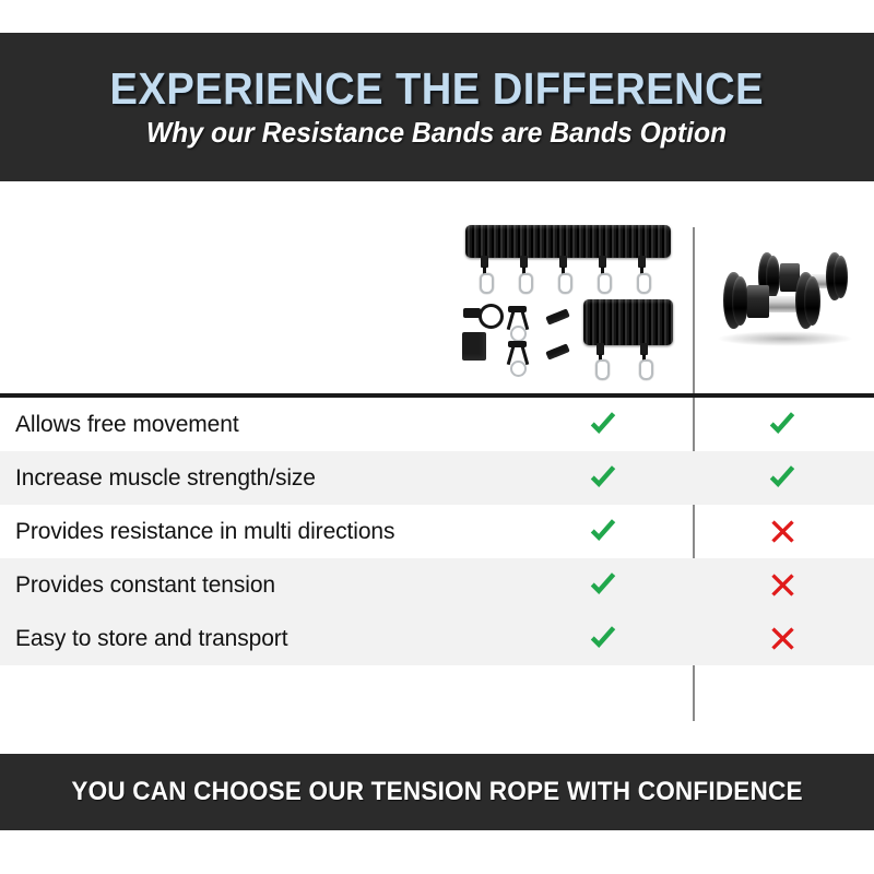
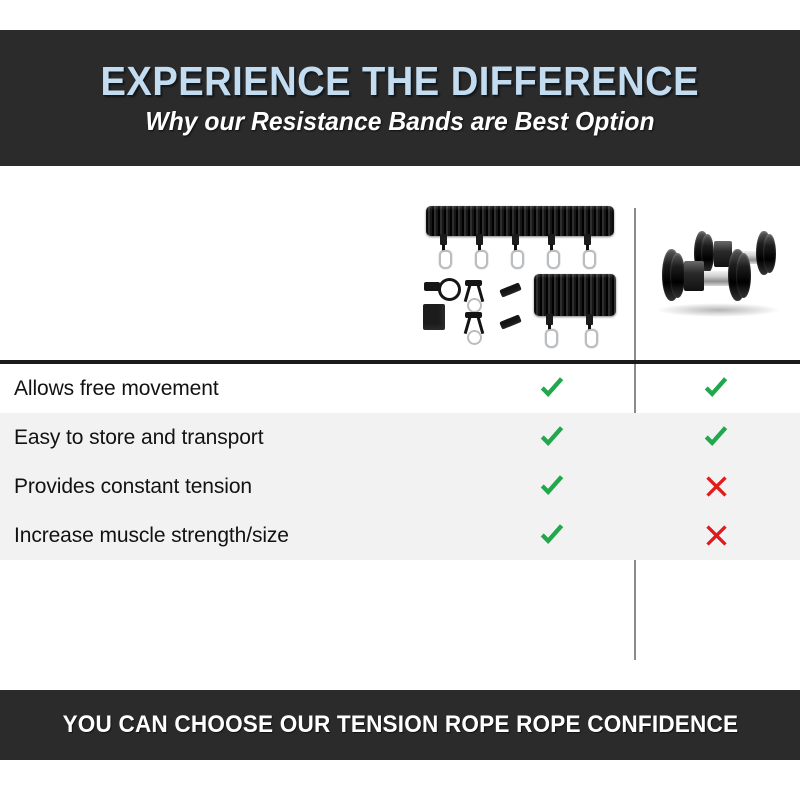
  EXPERIENCE THE DIFFERENCE
- Why our Resistance Bands are Bands Option
+ Why our Resistance Bands are Best Option
  Allows free movement
- Increase muscle strength/size
+ Easy to store and transport
- Provides resistance in multi directions
  Provides constant tension
- Easy to store and transport
+ Increase muscle strength/size
- YOU CAN CHOOSE OUR TENSION ROPE WITH CONFIDENCE
+ YOU CAN CHOOSE OUR TENSION ROPE ROPE CONFIDENCE
